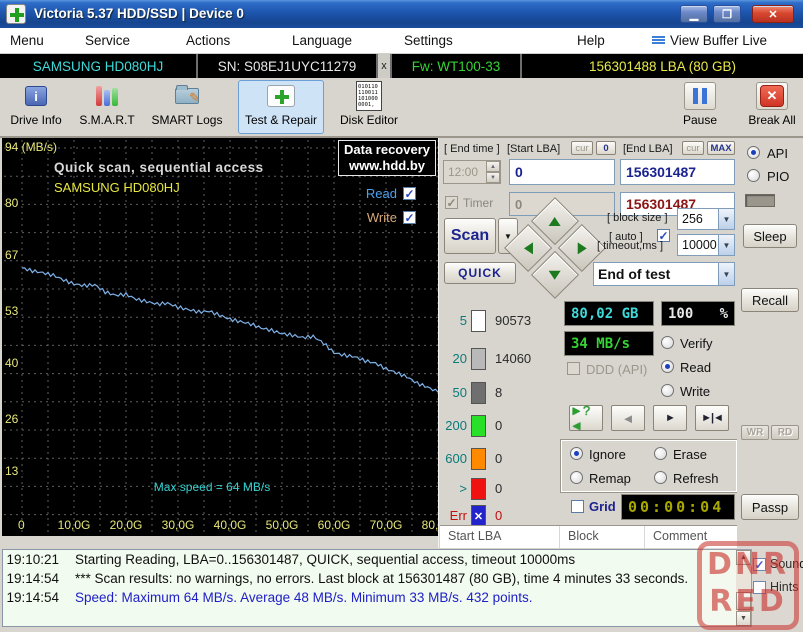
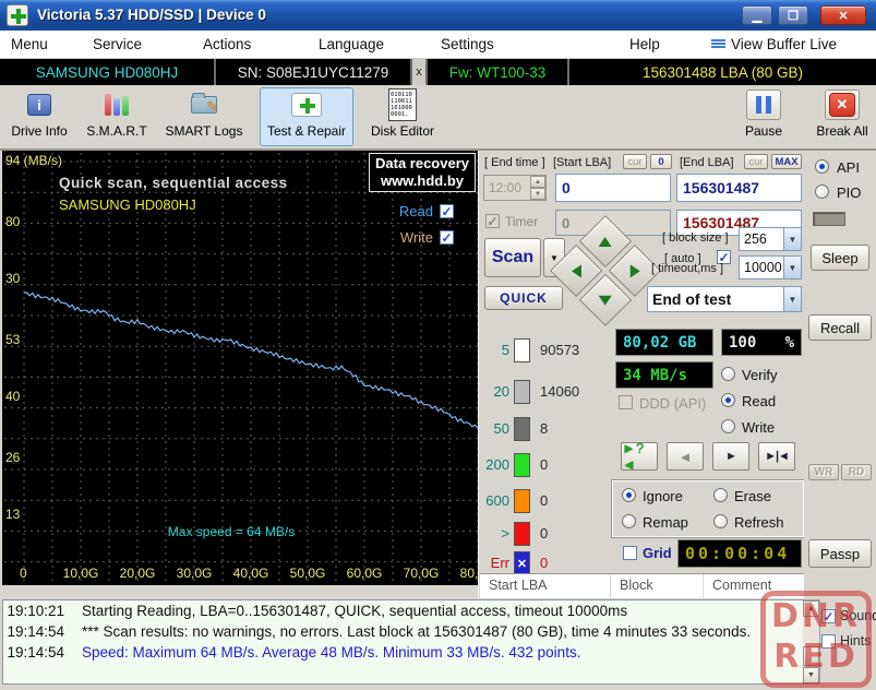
  Victoria 5.37 HDD/SSD | Device 0
  ▁
  ❐
  ✕
  Menu
  Service
  Actions
  Language
  Settings
  Help
  View Buffer Live
  SAMSUNG HD080HJ
  SN: S08EJ1UYC11279
  x
  Fw: WT100-33
  156301488 LBA (80 GB)
  i
  Drive Info
  S.M.A.R.T
  ✎
  SMART Logs
  Test & Repair
  Disk Editor
  Pause
  ✕
  Break All
  Quick scan, sequential access
  SAMSUNG HD080HJ
  Data recovery
  www.hdd.by
  Read
  ✓
  Write
  ✓
  Max speed = 64 MB/s
  94 (MB/s)
  80
- 67
+ 30
  53
  40
  26
  13
  0
  10,0G
  20,0G
  30,0G
  40,0G
  50,0G
  60,0G
  70,0G
  [ End time ]
  [Start LBA]
  cur
  0
  [End LBA]
  cur
  MAX
  12:00
  0
  156301487
  ✓
  Timer
  0
  156301487
  Scan
  ▼
  QUICK
  [ block size ]
  [ auto ]
  ✓
  256
  ▼
  [ timeout,ms ]
  10000
  ▼
  End of test
  ▼
  5
  90573
  20
  14060
  50
  8
  200
  0
  600
  0
  >
  0
  Err
  ✕
  0
  80,02 GB
  100
  %
  34 MB/s
  DDD (API)
  Verify
  Read
  Write
  ►?◄
  ◄
  ►
  ►|◄
  Ignore
  Erase
  Remap
  Refresh
  Grid
  00:00:04
  Start LBA
  Block
  Comment
  API
  PIO
  Sleep
  Recall
  WR
  RD
  Passp
  19:10:21
  Starting Reading, LBA=0..156301487, QUICK, sequential access, timeout 10000ms
  19:14:54
  *** Scan results: no warnings, no errors. Last block at 156301487 (80 GB), time 4 minutes 33 seconds.
  19:14:54
  Speed: Maximum 64 MB/s. Average 48 MB/s. Minimum 33 MB/s. 432 points.
  ✓
  Soun
  Hints
  DNR
  RED
